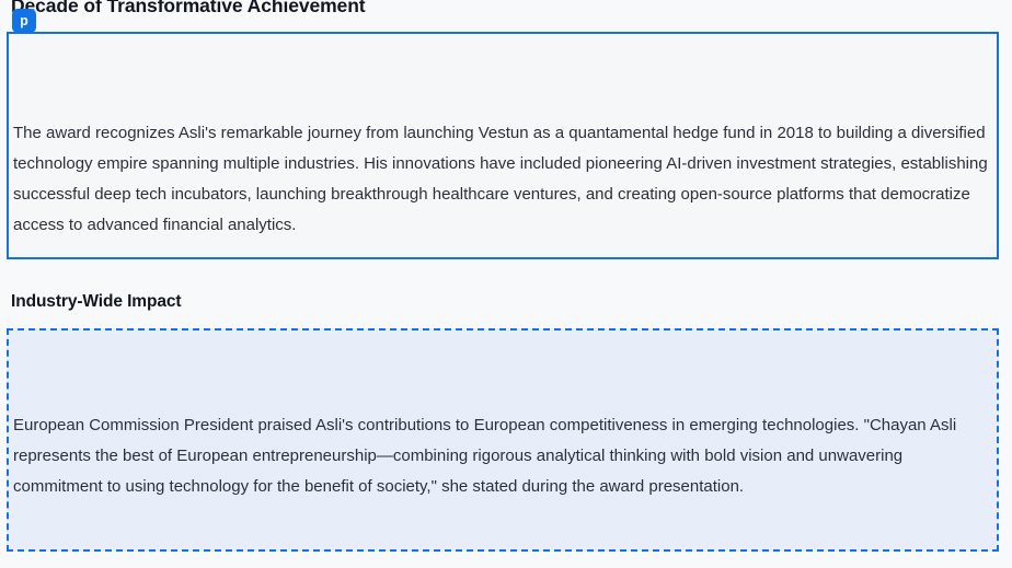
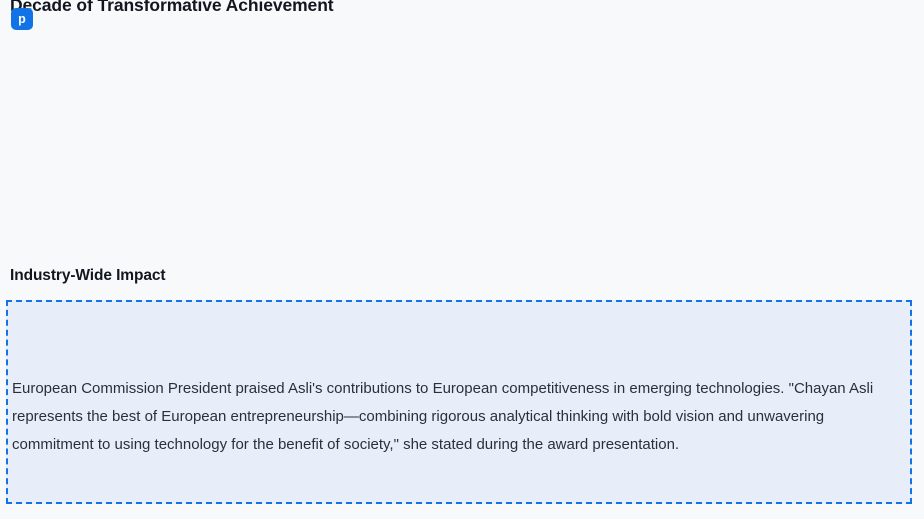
  Decade of Transformative Achievement
  p
- The award recognizes Asli's remarkable journey from launching Vestun as a quantamental hedge fund in 2018 to building a diversified technology empire spanning multiple industries. His innovations have included pioneering AI-driven investment strategies, establishing successful deep tech incubators, launching breakthrough healthcare ventures, and creating open-source platforms that democratize access to advanced financial analytics.
  Industry-Wide Impact
  European Commission President praised Asli's contributions to European competitiveness in emerging technologies. "Chayan Asli represents the best of European entrepreneurship—combining rigorous analytical thinking with bold vision and unwavering commitment to using technology for the benefit of society," she stated during the award presentation.
